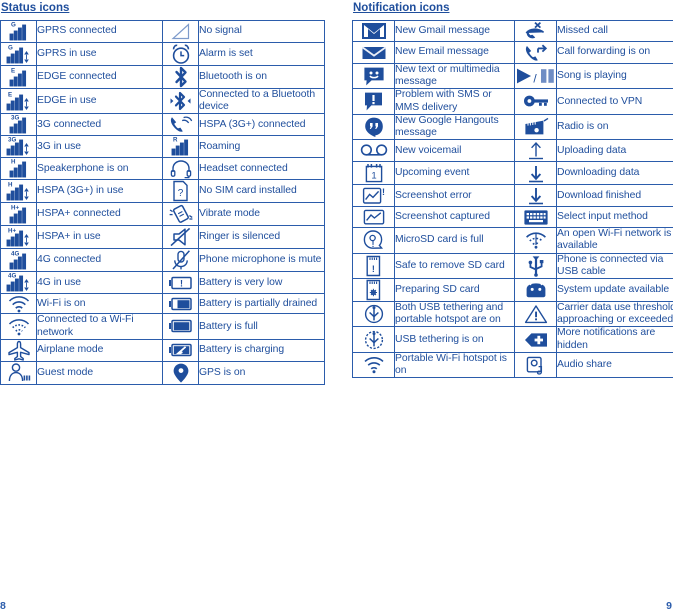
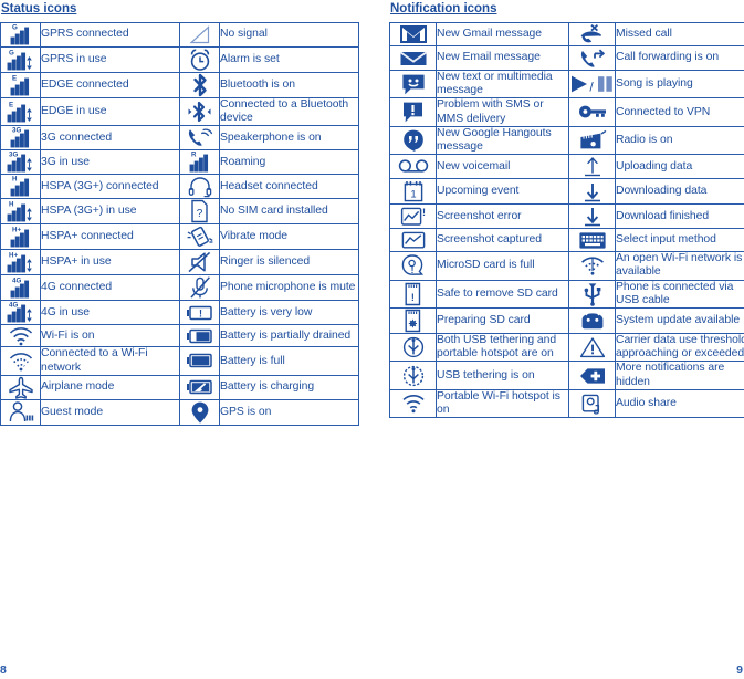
  Status icons
  	GPRS connected		No signal
  	GPRS in use		Alarm is set
  	EDGE connected		Bluetooth is on
  	EDGE in use		Connected to a Bluetooth device
- 	3G connected		HSPA (3G+) connected
+ 	3G connected		Speakerphone is on
  	3G in use		Roaming
- 	Speakerphone is on		Headset connected
+ 	HSPA (3G+) connected		Headset connected
  	HSPA (3G+) in use	?	No SIM card installed
  	HSPA+ connected		Vibrate mode
  	HSPA+ in use		Ringer is silenced
  	4G connected		Phone microphone is mute
  	4G in use	!	Battery is very low
  	Wi-Fi is on		Battery is partially drained
  	Connected to a Wi-Fi network		Battery is full
  	Airplane mode		Battery is charging
  	Guest mode		GPS is on
  Notification icons
  	New Gmail message		Missed call
  	New Email message		Call forwarding is on
  	New text or multimedia message	/	Song is playing
  	Problem with SMS or MMS delivery		Connected to VPN
  	New Google Hangouts message		Radio is on
  	New voicemail		Uploading data
  1	Upcoming event		Downloading data
  !	Screenshot error		Download finished
  	Screenshot captured		Select input method
  !	MicroSD card is full		An open Wi-Fi network is available
  !	Safe to remove SD card		Phone is connected via USB cable
  	Preparing SD card		System update available
  	Both USB tethering and portable hotspot are on		Carrier data use threshol approaching or exceeded
  	USB tethering is on		More notifications are hidden
  	Portable Wi-Fi hotspot is on		Audio share
  8
  9
